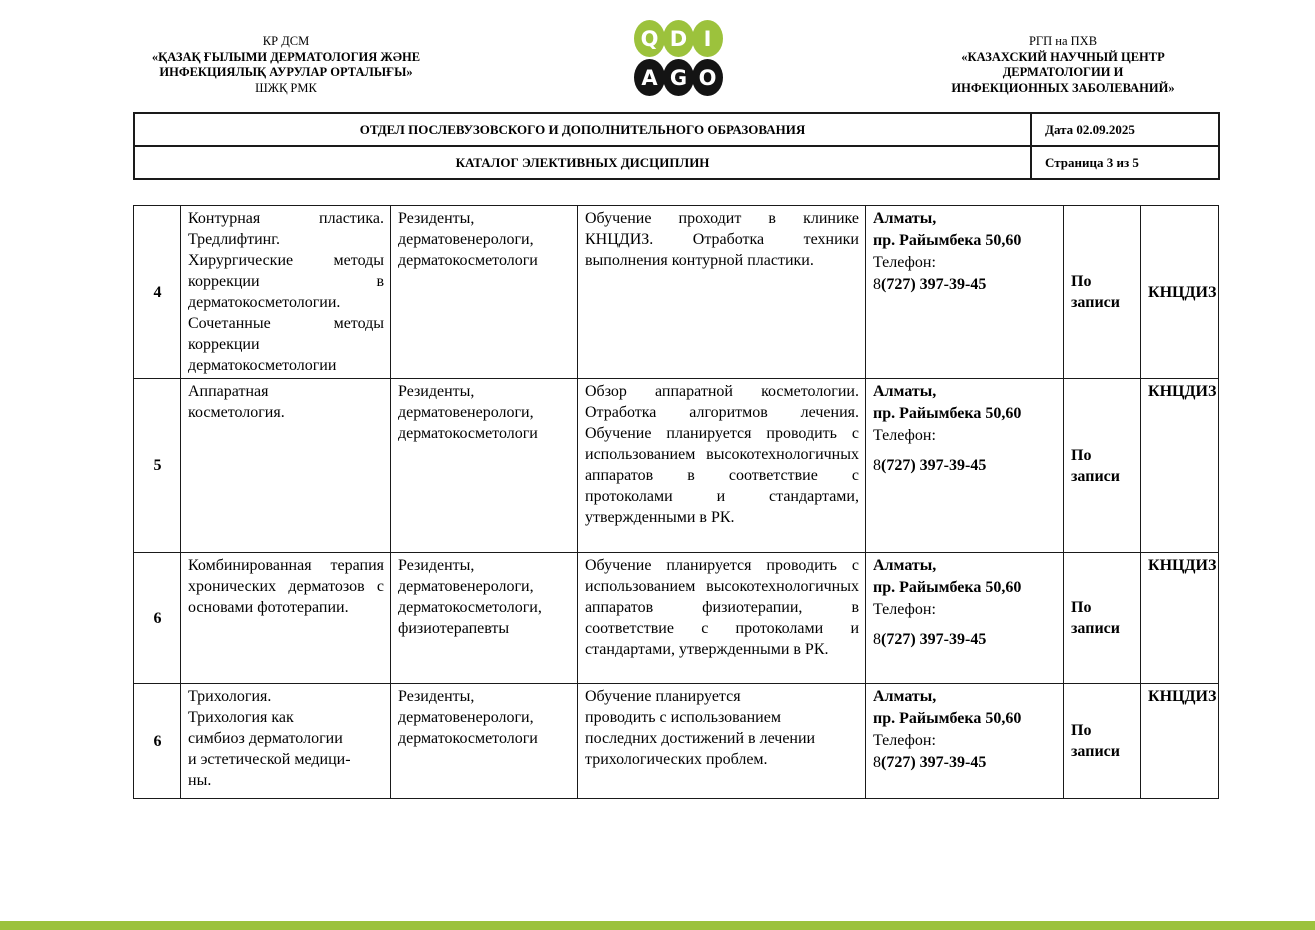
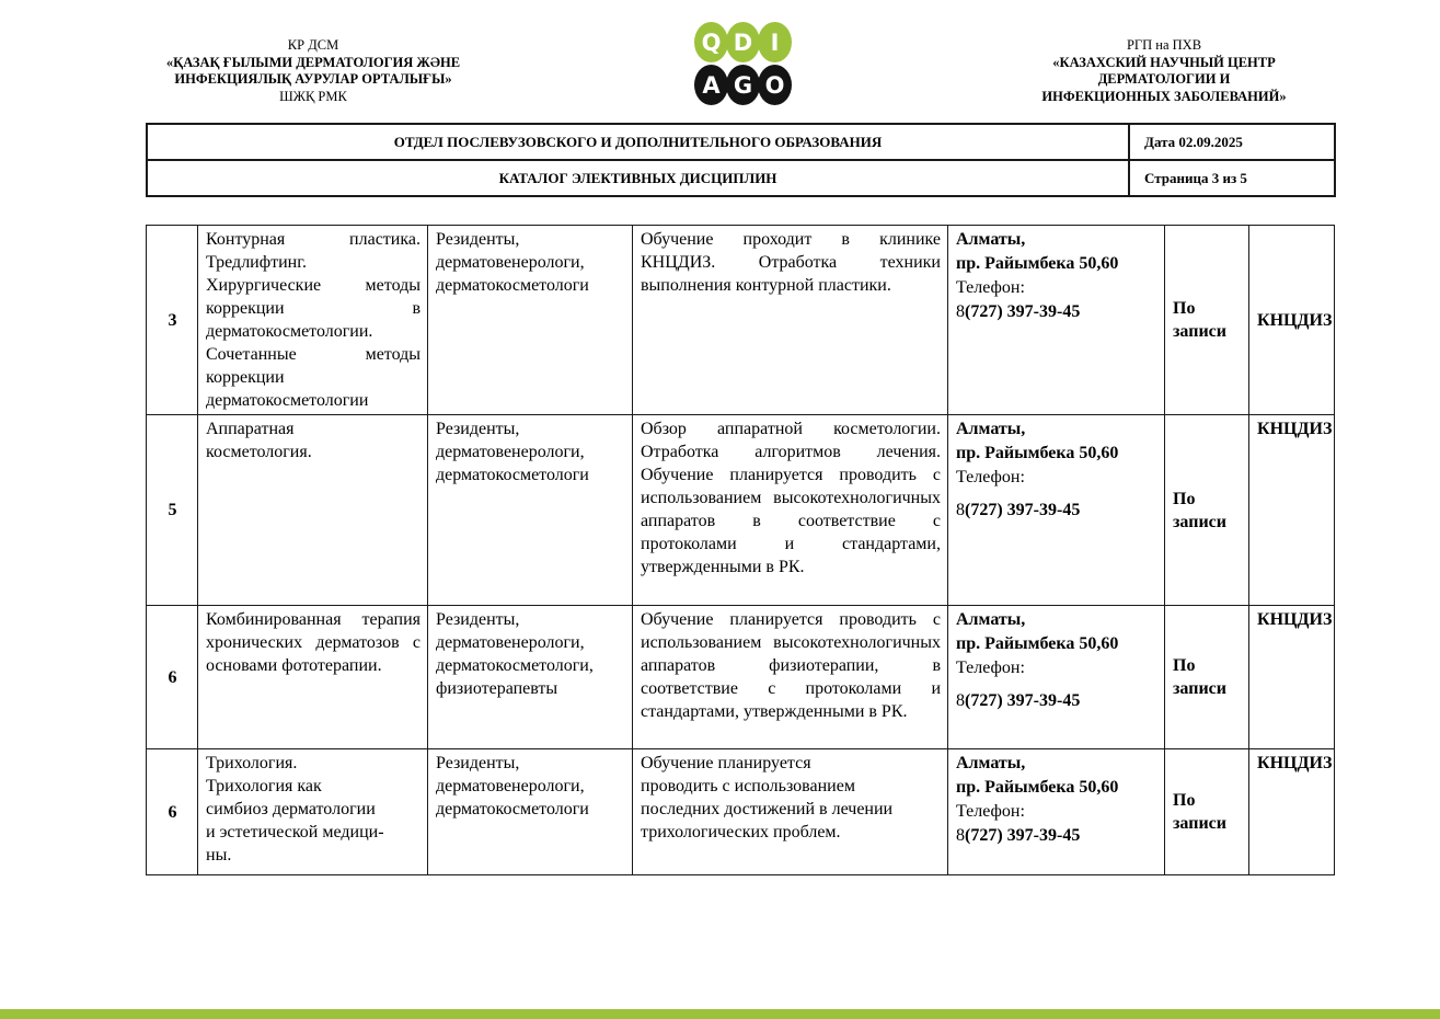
  КР ДСМ
  «ҚАЗАҚ ҒЫЛЫМИ ДЕРМАТОЛОГИЯ ЖӘНЕ
  ИНФЕКЦИЯЛЫҚ АУРУЛАР ОРТАЛЫҒЫ»
  ШЖҚ РМК
  Q
  D
  I
  A
  G
  O
  РГП на ПХВ
  «КАЗАХСКИЙ НАУЧНЫЙ ЦЕНТР
  ДЕРМАТОЛОГИИ И
  ИНФЕКЦИОННЫХ ЗАБОЛЕВАНИЙ»
  ОТДЕЛ ПОСЛЕВУЗОВСКОГО И ДОПОЛНИТЕЛЬНОГО ОБРАЗОВАНИЯ	Дата 02.09.2025
  КАТАЛОГ ЭЛЕКТИВНЫХ ДИСЦИПЛИН	Страница 3 из 5
- 4	Контурная пластика. Тредлифтинг. Хирургические методы коррекции в дерматокосметологии. Сочетанные методы коррекции дерматокосметологии	Резиденты, дерматовенерологи, дерматокосметологи	Обучение проходит в клинике КНЦДИЗ. Отработка техники выполнения контурной пластики.	Алматы, пр. Райымбека 50,60 Телефон: 8(727) 397-39-45	По записи	КНЦДИЗ
+ 3	Контурная пластика. Тредлифтинг. Хирургические методы коррекции в дерматокосметологии. Сочетанные методы коррекции дерматокосметологии	Резиденты, дерматовенерологи, дерматокосметологи	Обучение проходит в клинике КНЦДИЗ. Отработка техники выполнения контурной пластики.	Алматы, пр. Райымбека 50,60 Телефон: 8(727) 397-39-45	По записи	КНЦДИЗ
  5	Аппаратная косметология.	Резиденты, дерматовенерологи, дерматокосметологи	Обзор аппаратной косметологии. Отработка алгоритмов лечения. Обучение планируется проводить с использованием высокотехнологичных аппаратов в соответствие с протоколами и стандартами, утвержденными в РК.	Алматы, пр. Райымбека 50,60 Телефон: 8(727) 397-39-45	По записи	КНЦДИЗ
  6	Комбинированная терапия хронических дерматозов с основами фототерапии.	Резиденты, дерматовенерологи, дерматокосметологи, физиотерапевты	Обучение планируется проводить с использованием высокотехнологичных аппаратов физиотерапии, в соответствие с протоколами и стандартами, утвержденными в РК.	Алматы, пр. Райымбека 50,60 Телефон: 8(727) 397-39-45	По записи	КНЦДИЗ
  6	Трихология. Трихология как симбиоз дерматологии и эстетической медици- ны.	Резиденты, дерматовенерологи, дерматокосметологи	Обучение планируется проводить с использованием последних достижений в лечении трихологических проблем.	Алматы, пр. Райымбека 50,60 Телефон: 8(727) 397-39-45	По записи	КНЦДИЗ
